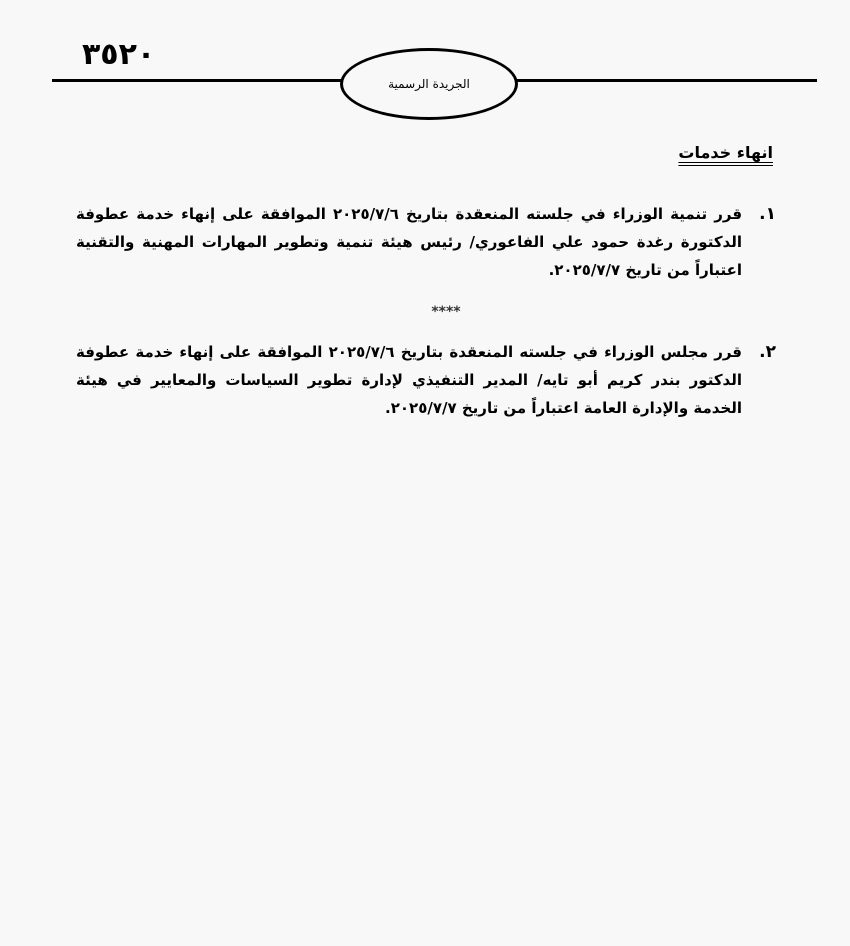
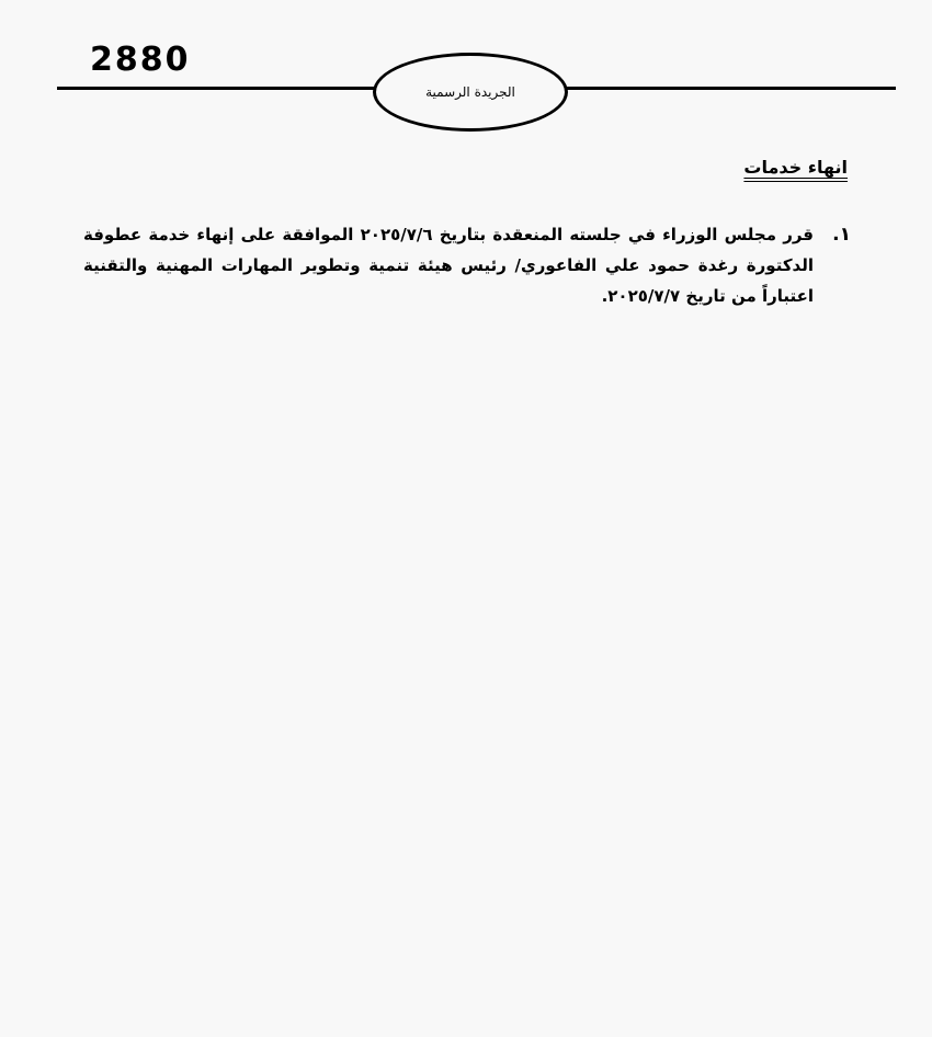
- ٣٥٢٠
+ 2880
  الجريدة الرسمية
  انهاء خدمات
  ١.
- قرر تنمية الوزراء في جلسته المنعقدة بتاريخ ٢٠٢٥/٧/٦ الموافقة على إنهاء خدمة عطوفة الدكتورة رغدة حمود علي الفاعوري/ رئيس هيئة تنمية وتطوير المهارات المهنية والتقنية اعتباراً من تاريخ ٢٠٢٥/٧/٧.
+ قرر مجلس الوزراء في جلسته المنعقدة بتاريخ ٢٠٢٥/٧/٦ الموافقة على إنهاء خدمة عطوفة الدكتورة رغدة حمود علي الفاعوري/ رئيس هيئة تنمية وتطوير المهارات المهنية والتقنية اعتباراً من تاريخ ٢٠٢٥/٧/٧.
- ****
- ٢.
- قرر مجلس الوزراء في جلسته المنعقدة بتاريخ ٢٠٢٥/٧/٦ الموافقة على إنهاء خدمة عطوفة الدكتور بندر كريم أبو تايه/ المدير التنفيذي لإدارة تطوير السياسات والمعايير في هيئة الخدمة والإدارة العامة اعتباراً من تاريخ ٢٠٢٥/٧/٧.
